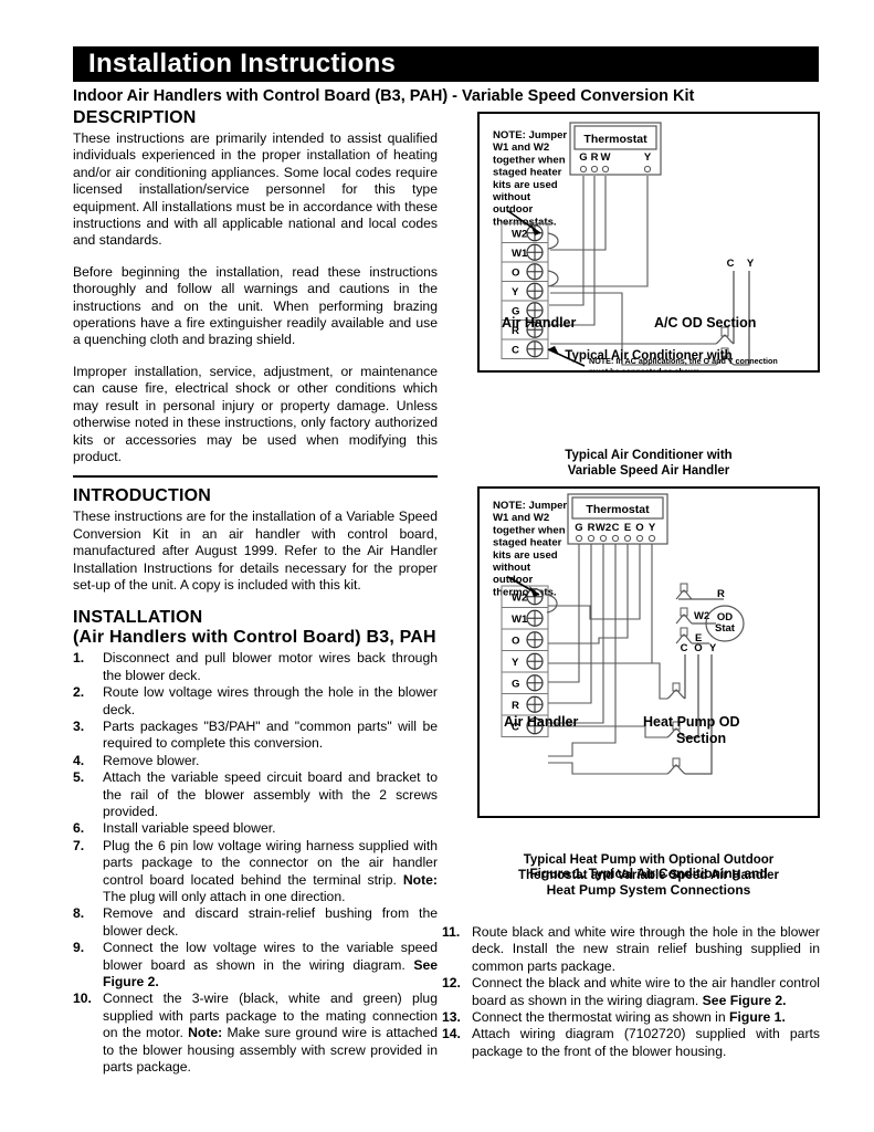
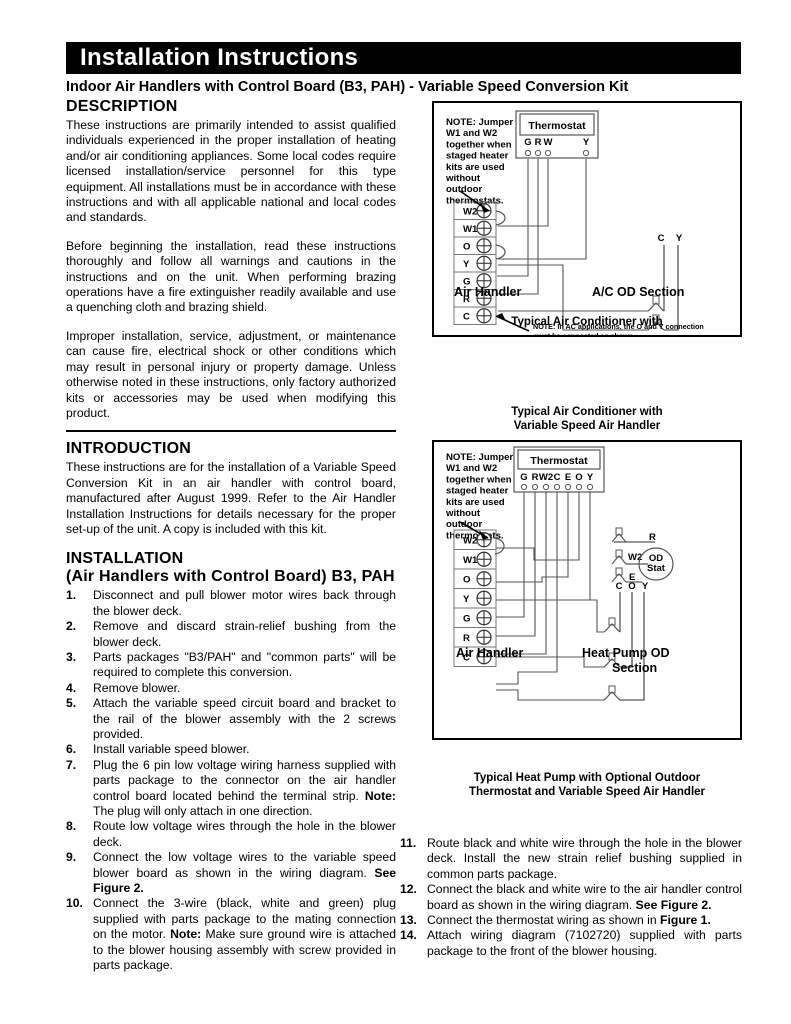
  Installation Instructions
  Indoor Air Handlers with Control Board (B3, PAH) - Variable Speed Conversion Kit
  DESCRIPTION
  These instructions are primarily intended to assist qualified individuals experienced in the proper installation of heating and/or air conditioning appliances. Some local codes require licensed installation/service personnel for this type equipment. All installations must be in accordance with these instructions and with all applicable national and local codes and standards.
  Before beginning the installation, read these instructions thoroughly and follow all warnings and cautions in the instructions and on the unit. When performing brazing operations have a fire extinguisher readily available and use a quenching cloth and brazing shield.
  Improper installation, service, adjustment, or maintenance can cause fire, electrical shock or other conditions which may result in personal injury or property damage. Unless otherwise noted in these instructions, only factory authorized kits or accessories may be used when modifying this product.
  INTRODUCTION
  These instructions are for the installation of a Variable Speed Conversion Kit in an air handler with control board, manufactured after August 1999. Refer to the Air Handler Installation Instructions for details necessary for the proper set-up of the unit. A copy is included with this kit.
  INSTALLATION
  (Air Handlers with Control Board) B3, PAH
  1.
  Disconnect and pull blower motor wires back through the blower deck.
  2.
- Route low voltage wires through the hole in the blower deck.
+ Remove and discard strain-relief bushing from the blower deck.
  3.
  Parts packages "B3/PAH" and "common parts" will be required to complete this conversion.
  4.
  Remove blower.
  5.
  Attach the variable speed circuit board and bracket to the rail of the blower assembly with the 2 screws provided.
  6.
  Install variable speed blower.
  7.
  Plug the 6 pin low voltage wiring harness supplied with parts package to the connector on the air handler control board located behind the terminal strip. Note: The plug will only attach in one direction.
  8.
- Remove and discard strain-relief bushing from the blower deck.
+ Route low voltage wires through the hole in the blower deck.
  9.
  Connect the low voltage wires to the variable speed blower board as shown in the wiring diagram. See Figure 2.
  10.
  Connect the 3-wire (black, white and green) plug supplied with parts package to the mating connection on the motor. Note: Make sure ground wire is attached to the blower housing assembly with screw provided in parts package.
  11.
  Route black and white wire through the hole in the blower deck. Install the new strain relief bushing supplied in common parts package.
  12.
  Connect the black and white wire to the air handler control board as shown in the wiring diagram. See Figure 2.
  13.
  Connect the thermostat wiring as shown in Figure 1.
  14.
  Attach wiring diagram (7102720) supplied with parts package to the front of the blower housing.
  NOTE: Jumper
  W1 and W2
  together when
  staged heater
  kits are used
  without
  outdoor
  thermstats.
  Thermostat
  G
  R
  W
  Y
  W2
  W1
  O
  Y
  G
  R
  C
  C
  Y
  NOTE: In AC applications, the O and Y connection
  Typical Air Conditioner with
  Air Handler
  A/C OD Section
  Typical Air Conditioner with
  Variable Speed Air Handler
  NOTE: Jumper
  W1 and W2
  together when
  staged heater
  kits are used
  without
  outoor
  thermots.
  Thermostat
  G
  R
  W2
  C
  E
  O
  Y
  W2
  W1
  O
  Y
  G
  R
  C
  R
  W2
  E
  OD
  Stat
  C
  O
  Y
  Air Handler
  Heat Pump OD
  Section
  Typical Heat Pump with Optional Outdoor
  Thermostat and Variable Speed Air Handler
- Figure 1. Typical Air Conditioning and
- Heat Pump System Connections
